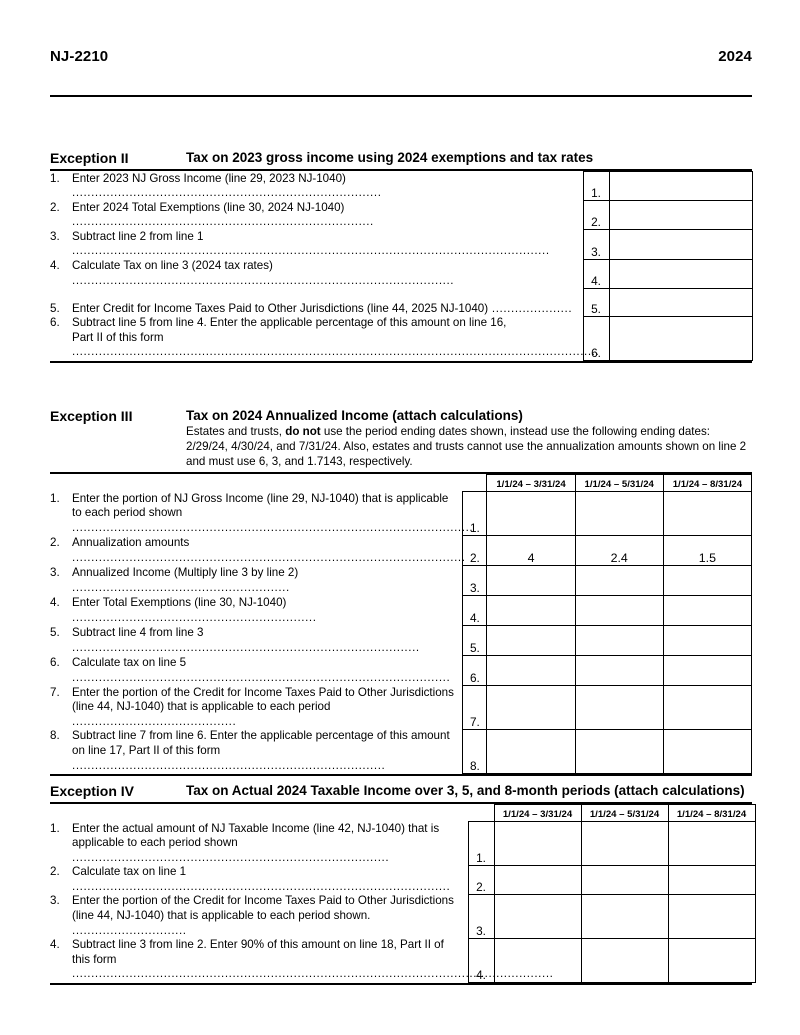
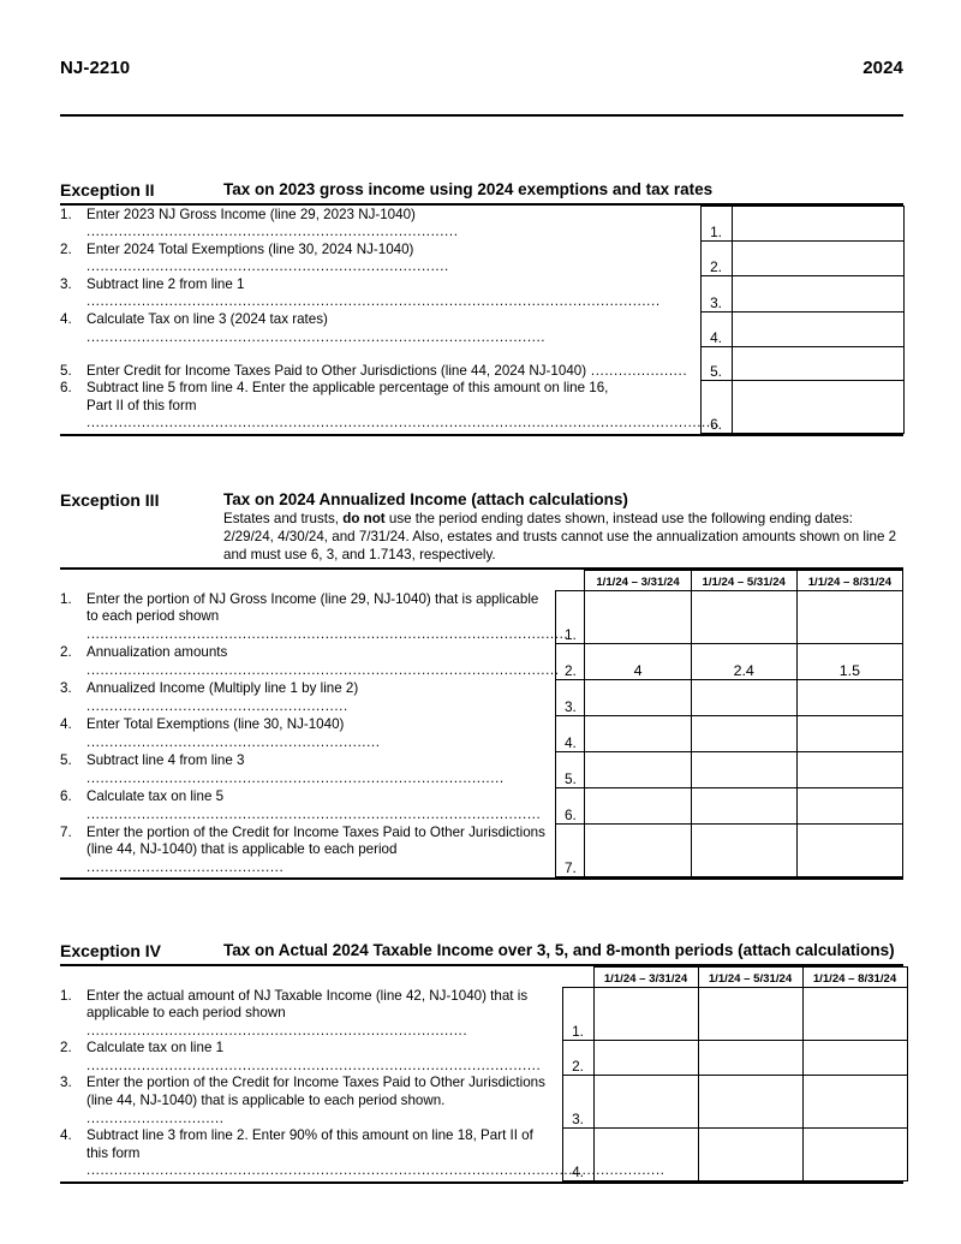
  NJ-2210
  2024
  Exception II
  Tax on 2023 gross income using 2024 exemptions and tax rates
  1. Enter 2023 NJ Gross Income (line 29, 2023 NJ-1040) .................................................................................	1.
  2. Enter 2024 Total Exemptions (line 30, 2024 NJ-1040) ...............................................................................	2.
  3. Subtract line 2 from line 1 .............................................................................................................................	3.
  4. Calculate Tax on line 3 (2024 tax rates) ....................................................................................................	4.
- 5. Enter Credit for Income Taxes Paid to Other Jurisdictions (line 44, 2025 NJ-1040) .....................	5.
+ 5. Enter Credit for Income Taxes Paid to Other Jurisdictions (line 44, 2024 NJ-1040) .....................	5.
  6. Subtract line 5 from line 4. Enter the applicable percentage of this amount on line 16,Part II of this form ..........................................................................................................................................	6.
  Exception III
  Tax on 2024 Annualized Income (attach calculations)
  Estates and trusts, do not use the period ending dates shown, instead use the following ending dates: 2/29/24, 4/30/24, and 7/31/24. Also, estates and trusts cannot use the annualization amounts shown on line 2 and must use 6, 3, and 1.7143, respectively.
  		1/1/24 – 3/31/24	1/1/24 – 5/31/24	1/1/24 – 8/31/24
  1. Enter the portion of NJ Gross Income (line 29, NJ-1040) that is applicableto each period shown .........................................................................................................	1.
  2. Annualization amounts .......................................................................................................	2.	4	2.4	1.5
- 3. Annualized Income (Multiply line 3 by line 2) .........................................................	3.
+ 3. Annualized Income (Multiply line 1 by line 2) .........................................................	3.
  4. Enter Total Exemptions (line 30, NJ-1040) ................................................................	4.
  5. Subtract line 4 from line 3 ...........................................................................................	5.
  6. Calculate tax on line 5 ...................................................................................................	6.
  7. Enter the portion of the Credit for Income Taxes Paid to Other Jurisdictions(line 44, NJ-1040) that is applicable to each period ...........................................	7.
- 8. Subtract line 7 from line 6. Enter the applicable percentage of this amounton line 17, Part II of this form ..................................................................................	8.
  Exception IV
  Tax on Actual 2024 Taxable Income over 3, 5, and 8-month periods (attach calculations)
  		1/1/24 – 3/31/24	1/1/24 – 5/31/24	1/1/24 – 8/31/24
  1. Enter the actual amount of NJ Taxable Income (line 42, NJ-1040) that isapplicable to each period shown ...................................................................................	1.
  2. Calculate tax on line 1 ...................................................................................................	2.
  3. Enter the portion of the Credit for Income Taxes Paid to Other Jurisdictions(line 44, NJ-1040) that is applicable to each period shown. ..............................	3.
  4. Subtract line 3 from line 2. Enter 90% of this amount on line 18, Part II ofthis form ..............................................................................................................................	4.
